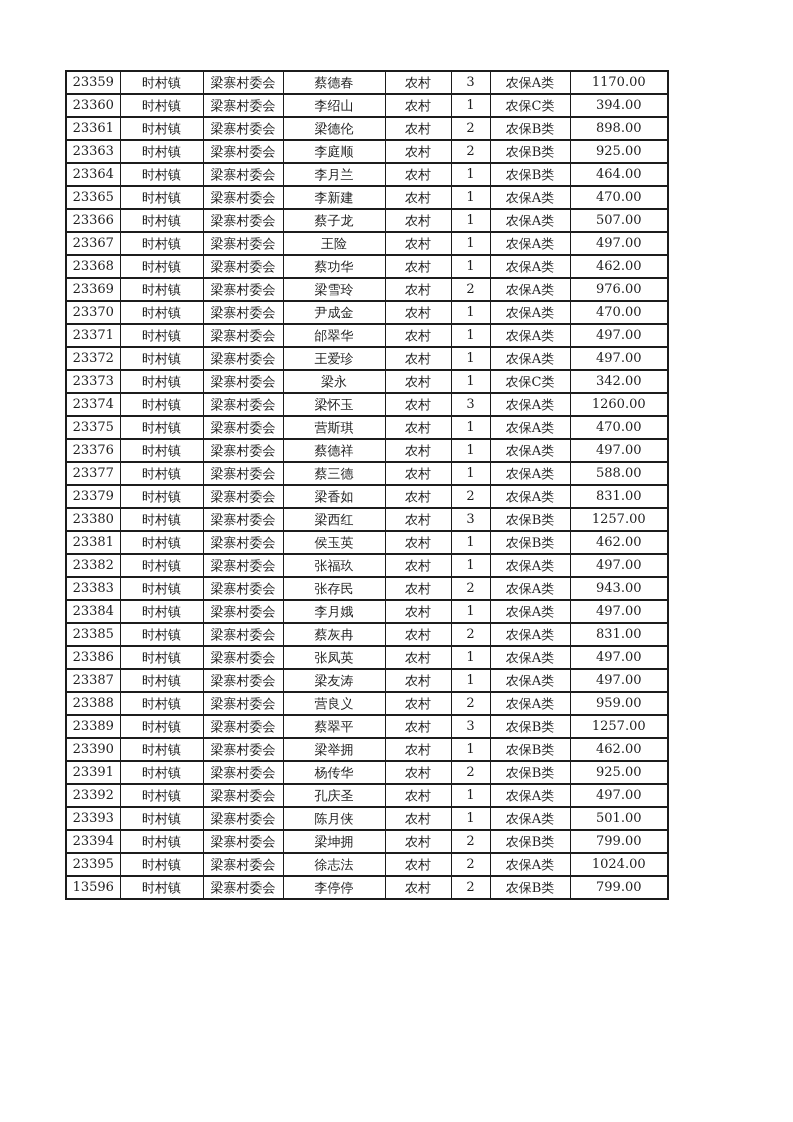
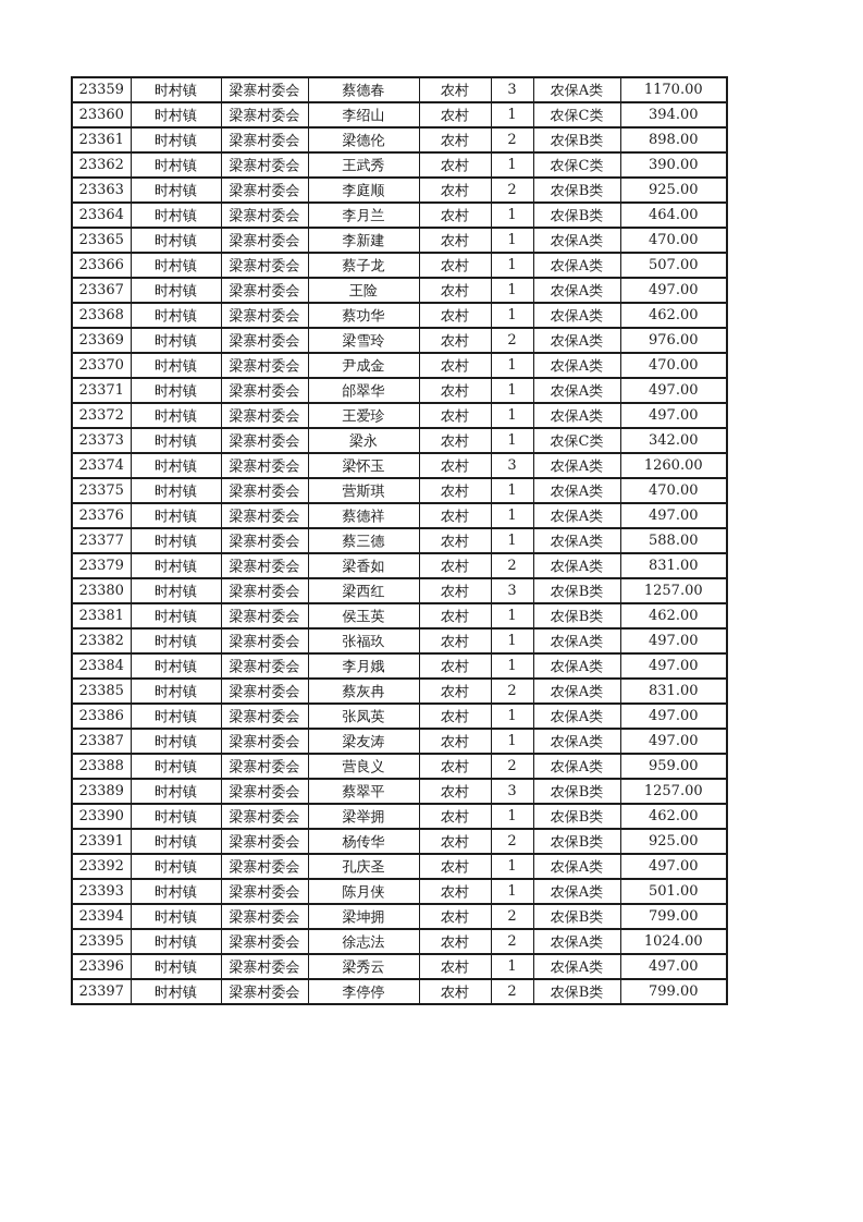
  23359	时村镇	梁寨村委会	蔡德春	农村	3	农保A类	1170.00
  23360	时村镇	梁寨村委会	李绍山	农村	1	农保C类	394.00
  23361	时村镇	梁寨村委会	梁德伦	农村	2	农保B类	898.00
+ 23362	时村镇	梁寨村委会	王武秀	农村	1	农保C类	390.00
  23363	时村镇	梁寨村委会	李庭顺	农村	2	农保B类	925.00
  23364	时村镇	梁寨村委会	李月兰	农村	1	农保B类	464.00
  23365	时村镇	梁寨村委会	李新建	农村	1	农保A类	470.00
  23366	时村镇	梁寨村委会	蔡子龙	农村	1	农保A类	507.00
  23367	时村镇	梁寨村委会	王险	农村	1	农保A类	497.00
  23368	时村镇	梁寨村委会	蔡功华	农村	1	农保A类	462.00
  23369	时村镇	梁寨村委会	梁雪玲	农村	2	农保A类	976.00
  23370	时村镇	梁寨村委会	尹成金	农村	1	农保A类	470.00
  23371	时村镇	梁寨村委会	邰翠华	农村	1	农保A类	497.00
  23372	时村镇	梁寨村委会	王爱珍	农村	1	农保A类	497.00
  23373	时村镇	梁寨村委会	梁永	农村	1	农保C类	342.00
  23374	时村镇	梁寨村委会	梁怀玉	农村	3	农保A类	1260.00
  23375	时村镇	梁寨村委会	营斯琪	农村	1	农保A类	470.00
  23376	时村镇	梁寨村委会	蔡德祥	农村	1	农保A类	497.00
  23377	时村镇	梁寨村委会	蔡三德	农村	1	农保A类	588.00
  23379	时村镇	梁寨村委会	梁香如	农村	2	农保A类	831.00
  23380	时村镇	梁寨村委会	梁西红	农村	3	农保B类	1257.00
  23381	时村镇	梁寨村委会	侯玉英	农村	1	农保B类	462.00
  23382	时村镇	梁寨村委会	张福玖	农村	1	农保A类	497.00
- 23383	时村镇	梁寨村委会	张存民	农村	2	农保A类	943.00
  23384	时村镇	梁寨村委会	李月娥	农村	1	农保A类	497.00
  23385	时村镇	梁寨村委会	蔡灰冉	农村	2	农保A类	831.00
  23386	时村镇	梁寨村委会	张凤英	农村	1	农保A类	497.00
  23387	时村镇	梁寨村委会	梁友涛	农村	1	农保A类	497.00
  23388	时村镇	梁寨村委会	营良义	农村	2	农保A类	959.00
  23389	时村镇	梁寨村委会	蔡翠平	农村	3	农保B类	1257.00
  23390	时村镇	梁寨村委会	梁举拥	农村	1	农保B类	462.00
  23391	时村镇	梁寨村委会	杨传华	农村	2	农保B类	925.00
  23392	时村镇	梁寨村委会	孔庆圣	农村	1	农保A类	497.00
  23393	时村镇	梁寨村委会	陈月侠	农村	1	农保A类	501.00
  23394	时村镇	梁寨村委会	梁坤拥	农村	2	农保B类	799.00
  23395	时村镇	梁寨村委会	徐志法	农村	2	农保A类	1024.00
+ 23396	时村镇	梁寨村委会	梁秀云	农村	1	农保A类	497.00
- 13596	时村镇	梁寨村委会	李停停	农村	2	农保B类	799.00
+ 23397	时村镇	梁寨村委会	李停停	农村	2	农保B类	799.00
